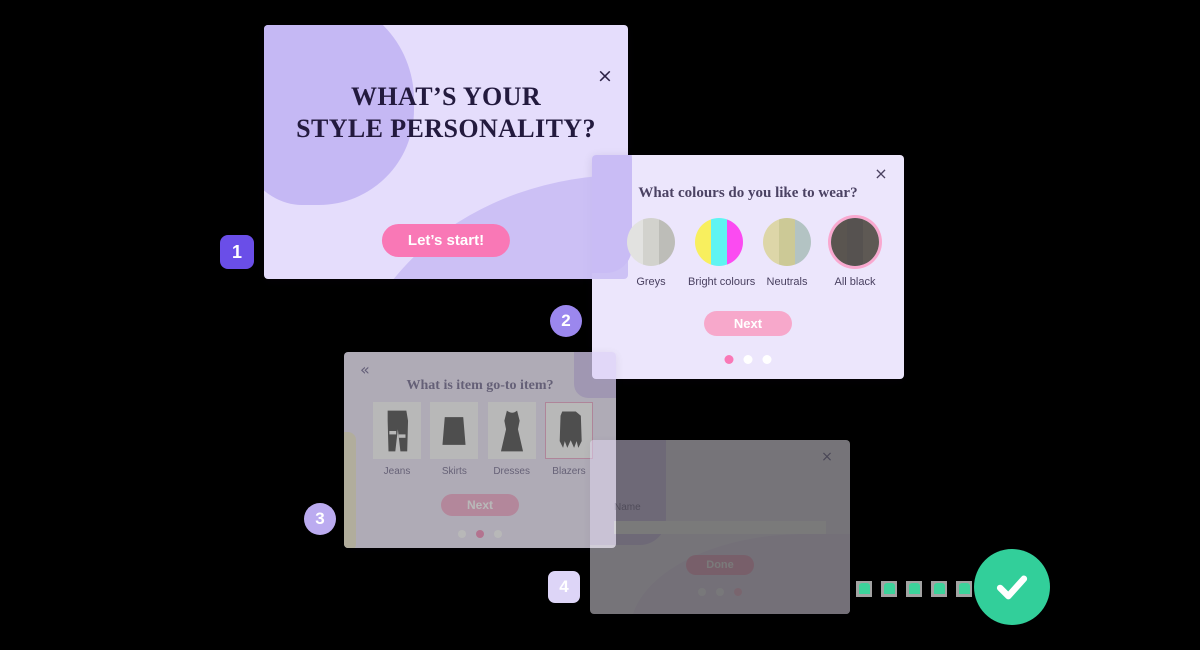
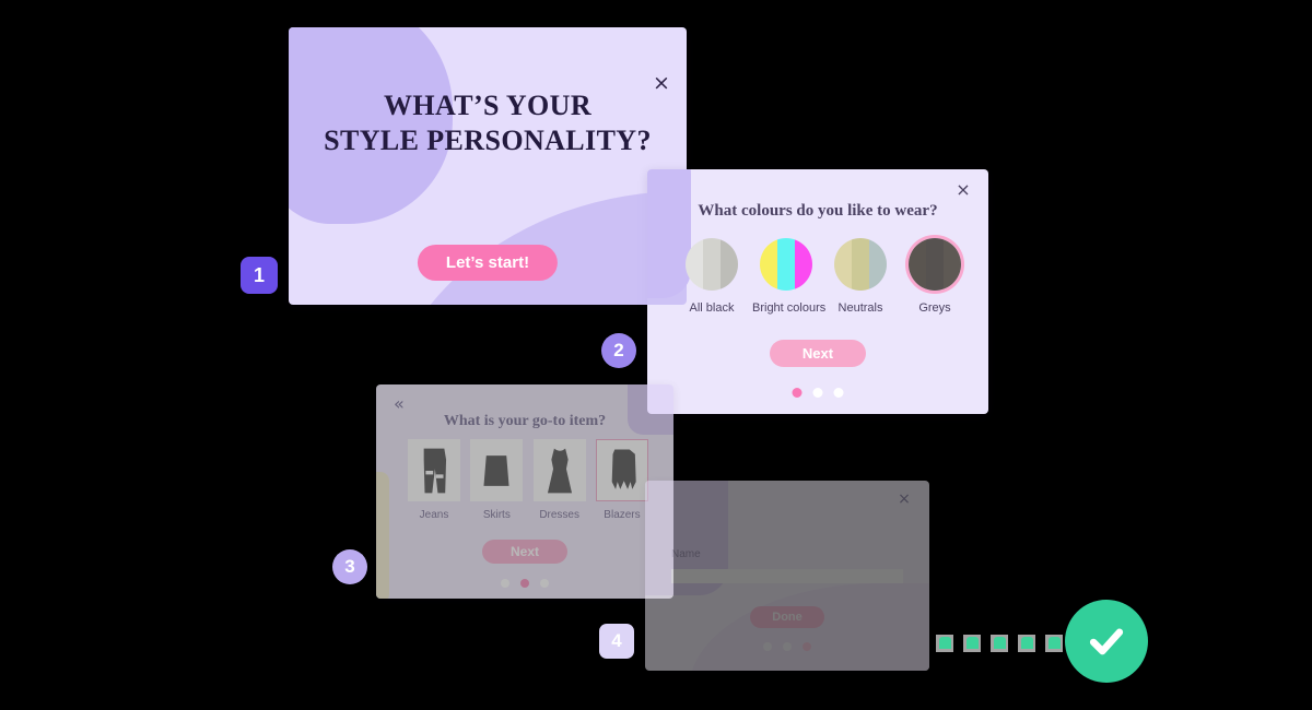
  ×
  WHAT’S YOUR
  STYLE PERSONALITY?
  Let’s start!
  ×
  What colours do you like to wear?
- Greys
+ All black
  Bright colours
  Neutrals
- All black
+ Greys
  Next
  «
- What is item go-to item?
+ What is your go-to item?
  Jeans
  Skirts
  Dresses
  Blazers
  Next
  ×
  Name
  Done
  1
  2
  3
  4
